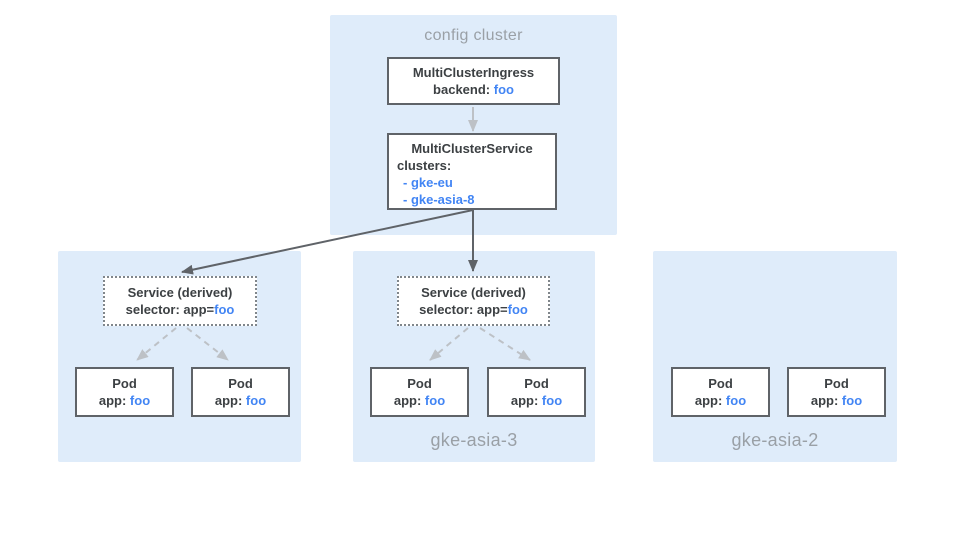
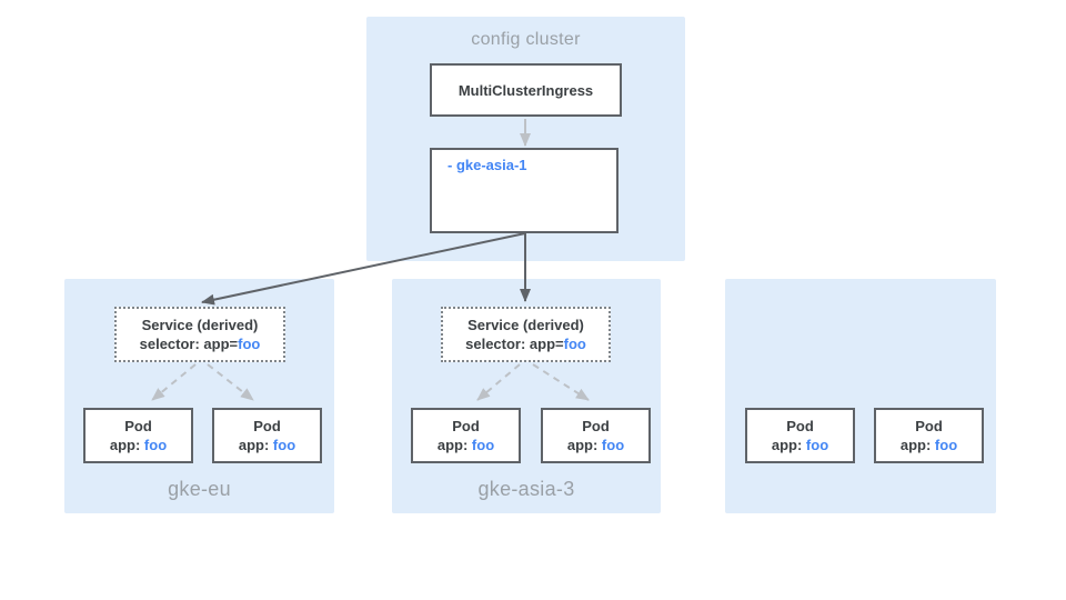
  config cluster
  MultiClusterIngress
- backend: foo
- MultiClusterService
- clusters:
- - gke-eu
- - gke-asia-8
+ - gke-asia-1
  Service (derived)
  selector: app=foo
  Pod
  app: foo
  Pod
  app: foo
+ gke-eu
  Service (derived)
  selector: app=foo
  Pod
  app: foo
  Pod
  app: foo
  gke-asia-3
  Pod
  app: foo
  Pod
  app: foo
- gke-asia-2
